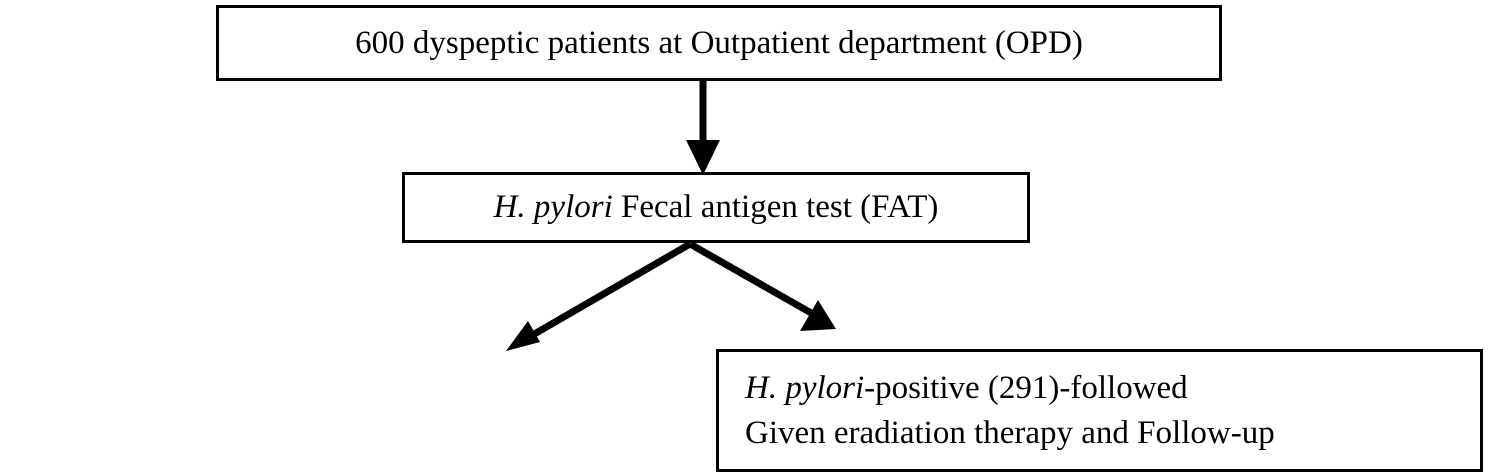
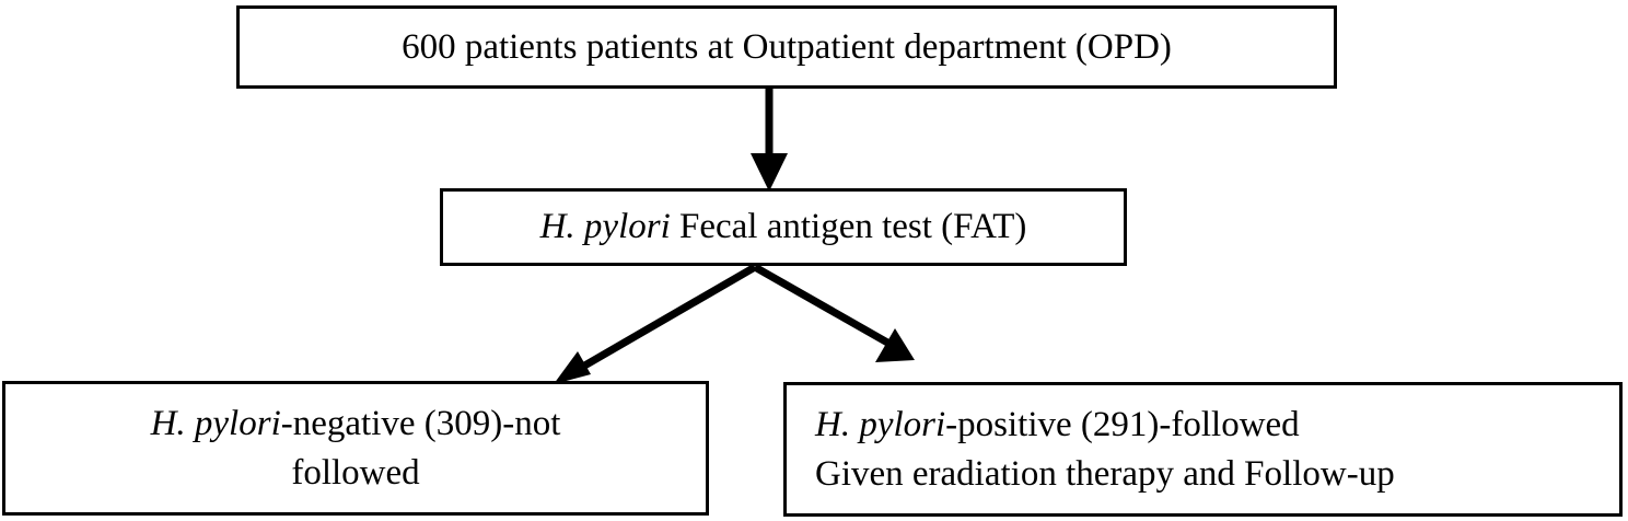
- 600 dyspeptic patients at Outpatient department (OPD)
+ 600 patients patients at Outpatient department (OPD)
  H. pylori Fecal antigen test (FAT)
+ H. pylori-negative (309)-not
+ followed
  H. pylori-positive (291)-followed
  Given eradiation therapy and Follow-up
